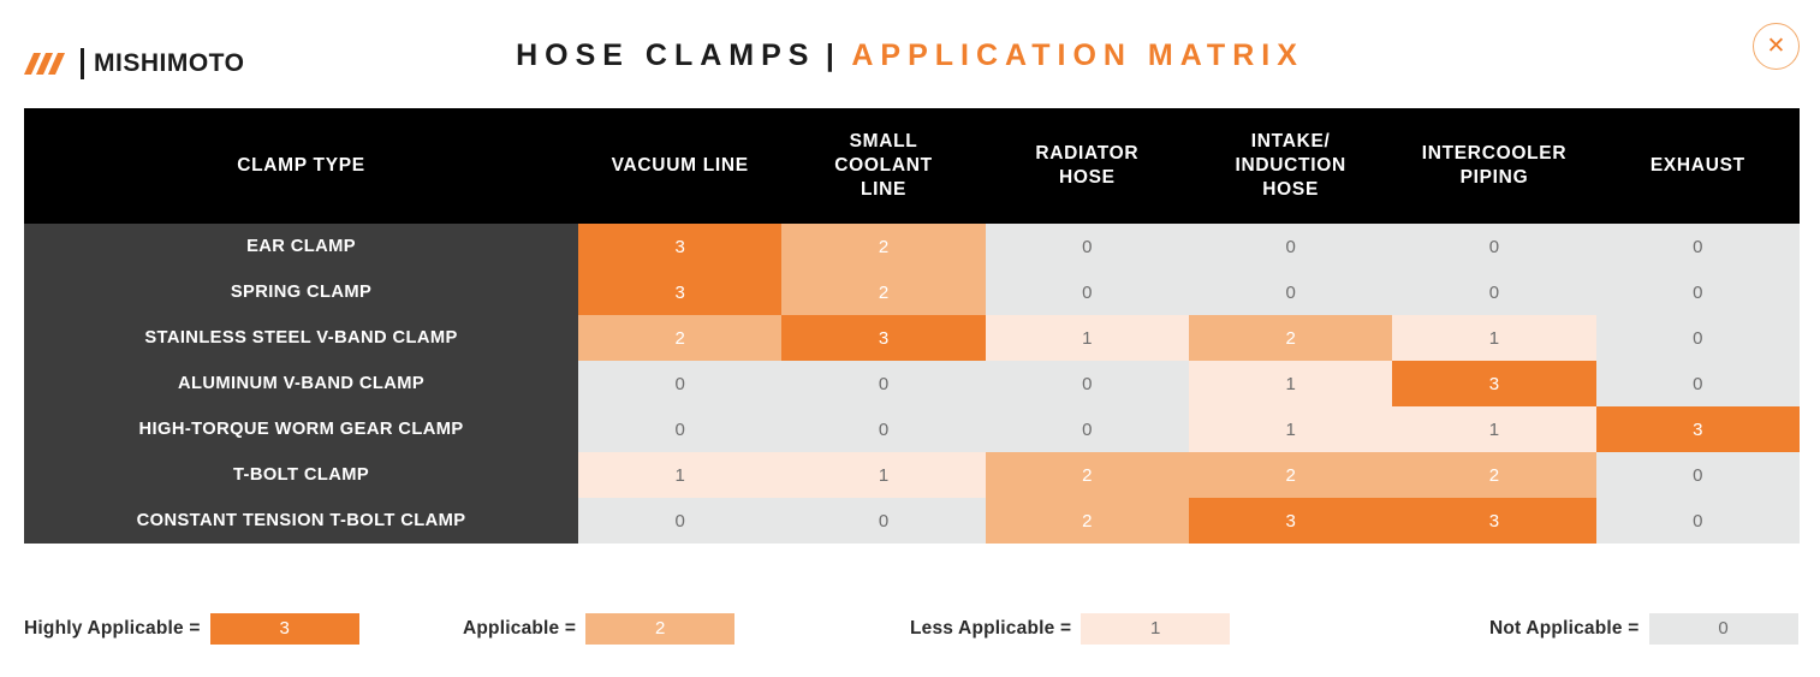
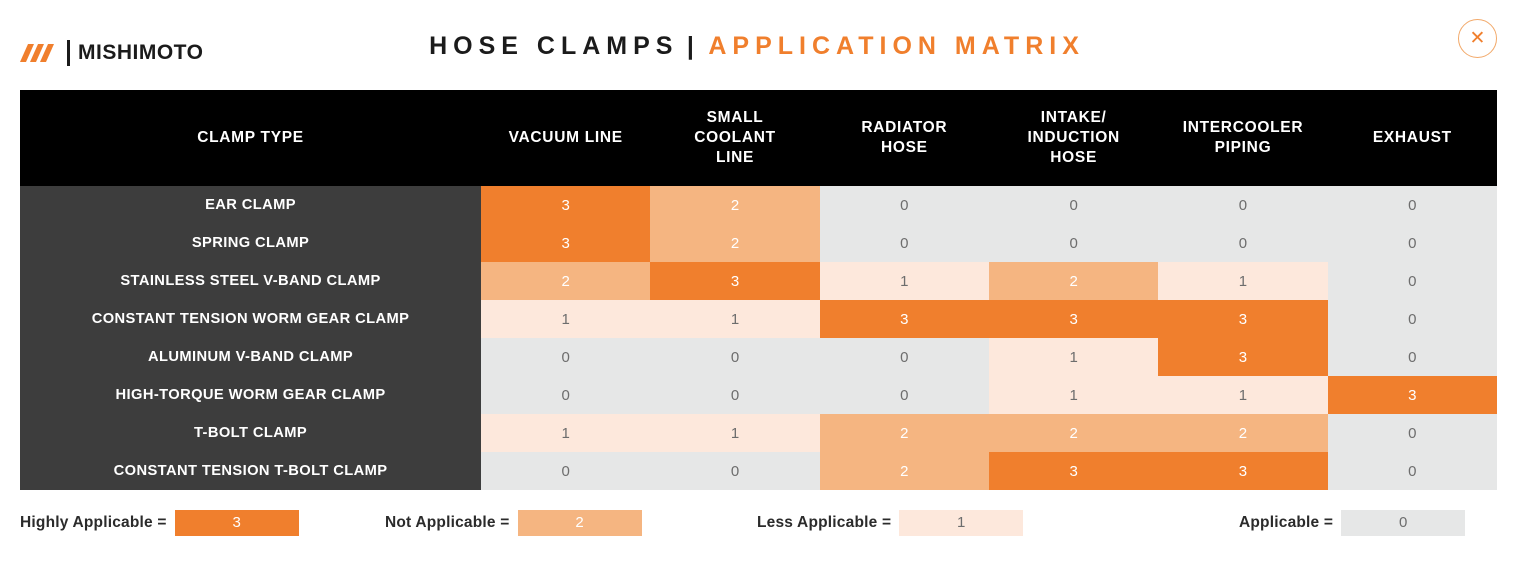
  MISHIMOTO
  HOSE CLAMPS | APPLICATION MATRIX
  ✕
  CLAMP TYPE	VACUUM LINE	SMALL COOLANT LINE	RADIATOR HOSE	INTAKE/ INDUCTION HOSE	INTERCOOLER PIPING	EXHAUST
  EAR CLAMP	3	2	0	0	0	0
  SPRING CLAMP	3	2	0	0	0	0
  STAINLESS STEEL V-BAND CLAMP	2	3	1	2	1	0
+ CONSTANT TENSION WORM GEAR CLAMP	1	1	3	3	3	0
  ALUMINUM V-BAND CLAMP	0	0	0	1	3	0
  HIGH-TORQUE WORM GEAR CLAMP	0	0	0	1	1	3
  T-BOLT CLAMP	1	1	2	2	2	0
  CONSTANT TENSION T-BOLT CLAMP	0	0	2	3	3	0
  Highly Applicable =
  3
- Applicable =
+ Not Applicable =
  2
  Less Applicable =
  1
- Not Applicable =
+ Applicable =
  0
